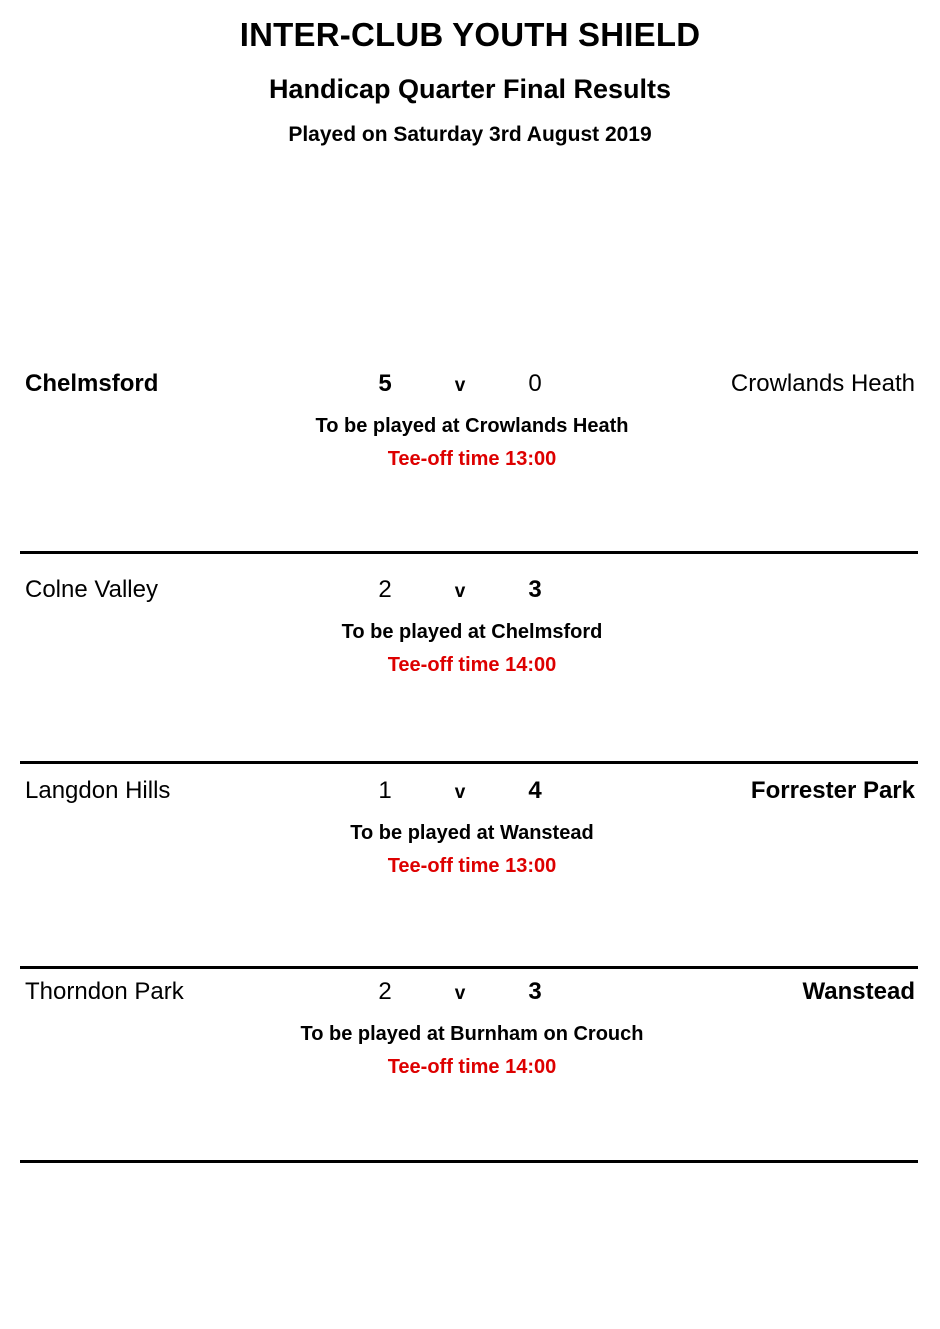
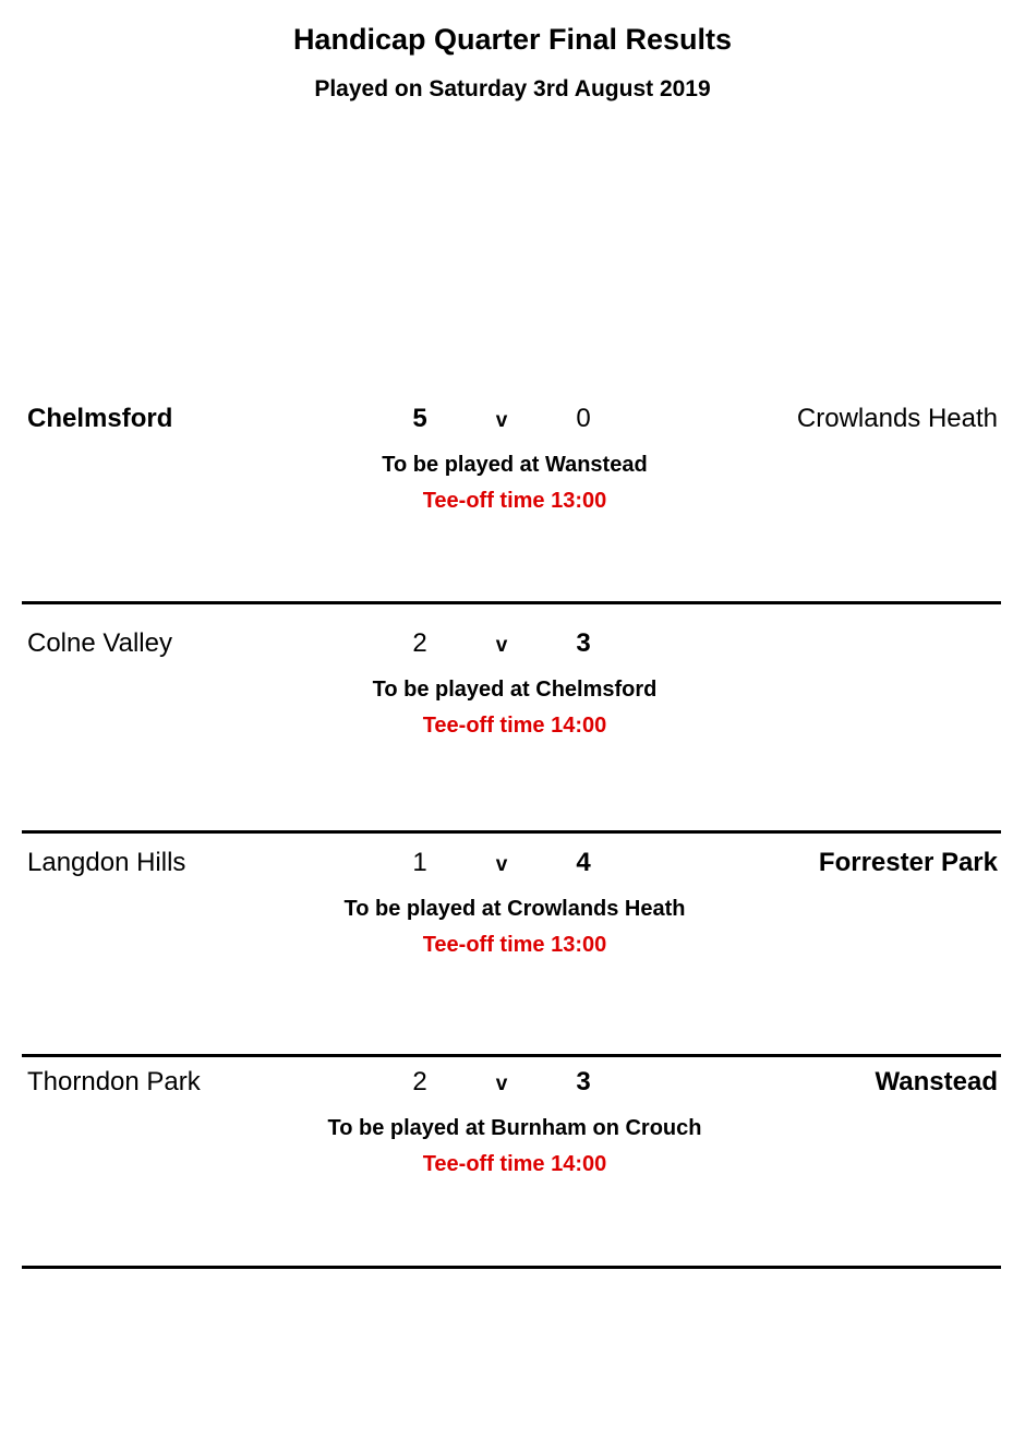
- INTER-CLUB YOUTH SHIELD
  Handicap Quarter Final Results
  Played on Saturday 3rd August 2019
  Chelmsford
  5
  v
  0
  Crowlands Heath
- To be played at Crowlands Heath
+ To be played at Wanstead
  Tee-off time 13:00
  Colne Valley
  2
  v
  3
  To be played at Chelmsford
  Tee-off time 14:00
  Langdon Hills
  1
  v
  4
  Forrester Park
- To be played at Wanstead
+ To be played at Crowlands Heath
  Tee-off time 13:00
  Thorndon Park
  2
  v
  3
  Wanstead
  To be played at Burnham on Crouch
  Tee-off time 14:00
